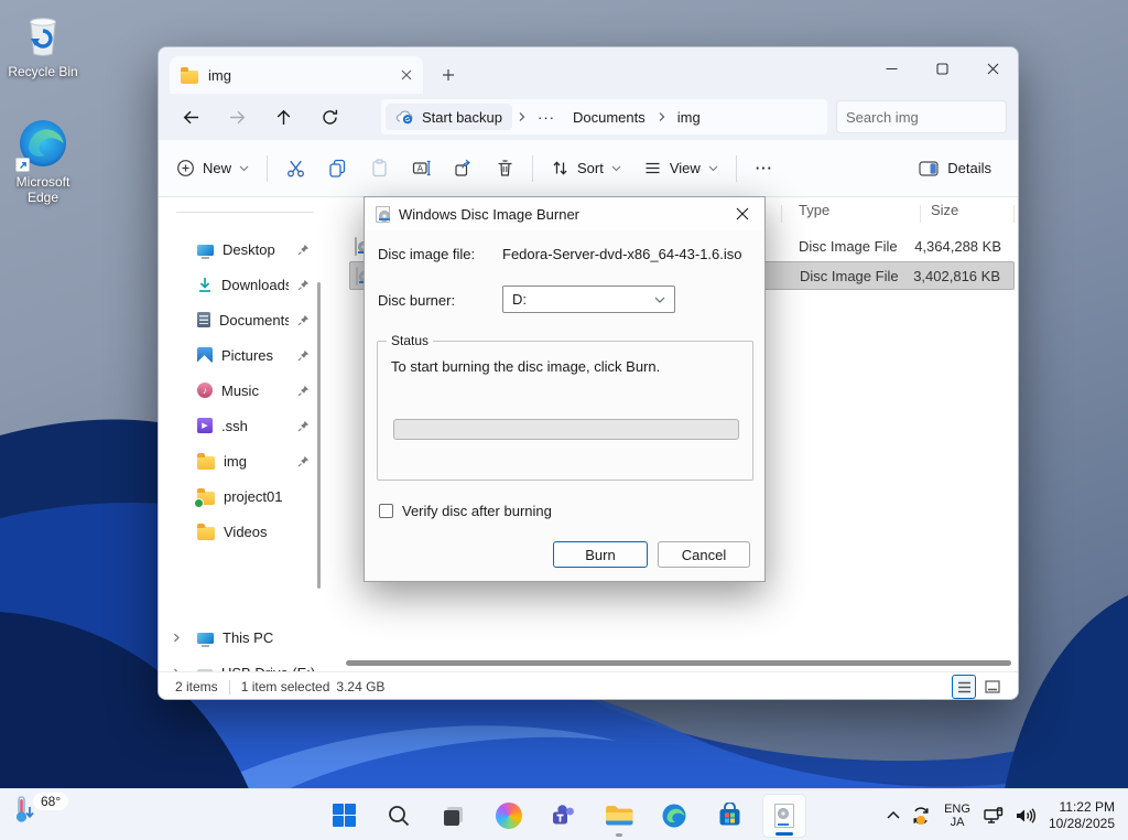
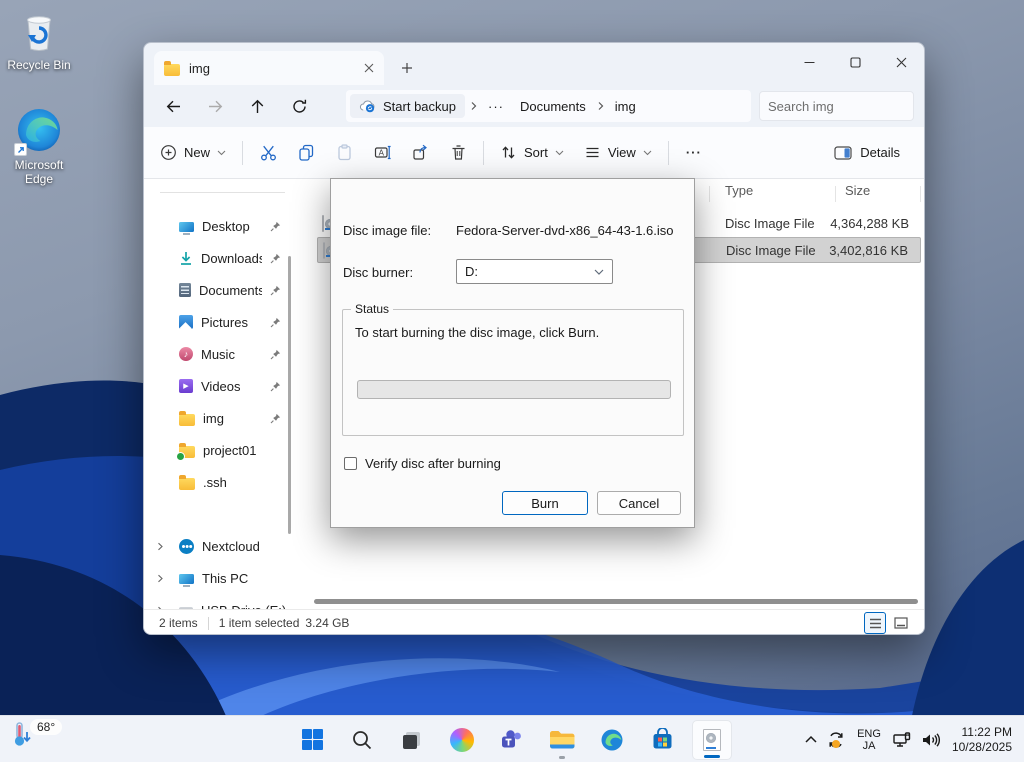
  Recycle Bin
  Microsoft Edge
  img
  Start backup
  ···
  Documents
  img
  Search img
  New
  A
  Sort
  View
  ···
  Details
  Desktop
  Download
  Documents
  Pictures
  ♪
  Music
- .ssh
+ Videos
  img
  project01
- Videos
+ .ssh
+ Nextcloud
  This PC
  Type
  Size
  Disc Image File
  4,364,288 KB
  Disc Image File
  3,402,816 KB
  2 items
  1 item selected
  3.24 GB
- Windows Disc Image Burner
  Disc image file:
  Fedora-Server-dvd-x86_64-43-1.6.iso
  Disc burner:
  D:
  Status
  To start burning the disc image, click Burn.
  Verify disc after burning
  Burn
  Cancel
  68°
  ENG
  JA
  11:22 PM
  10/28/2025
